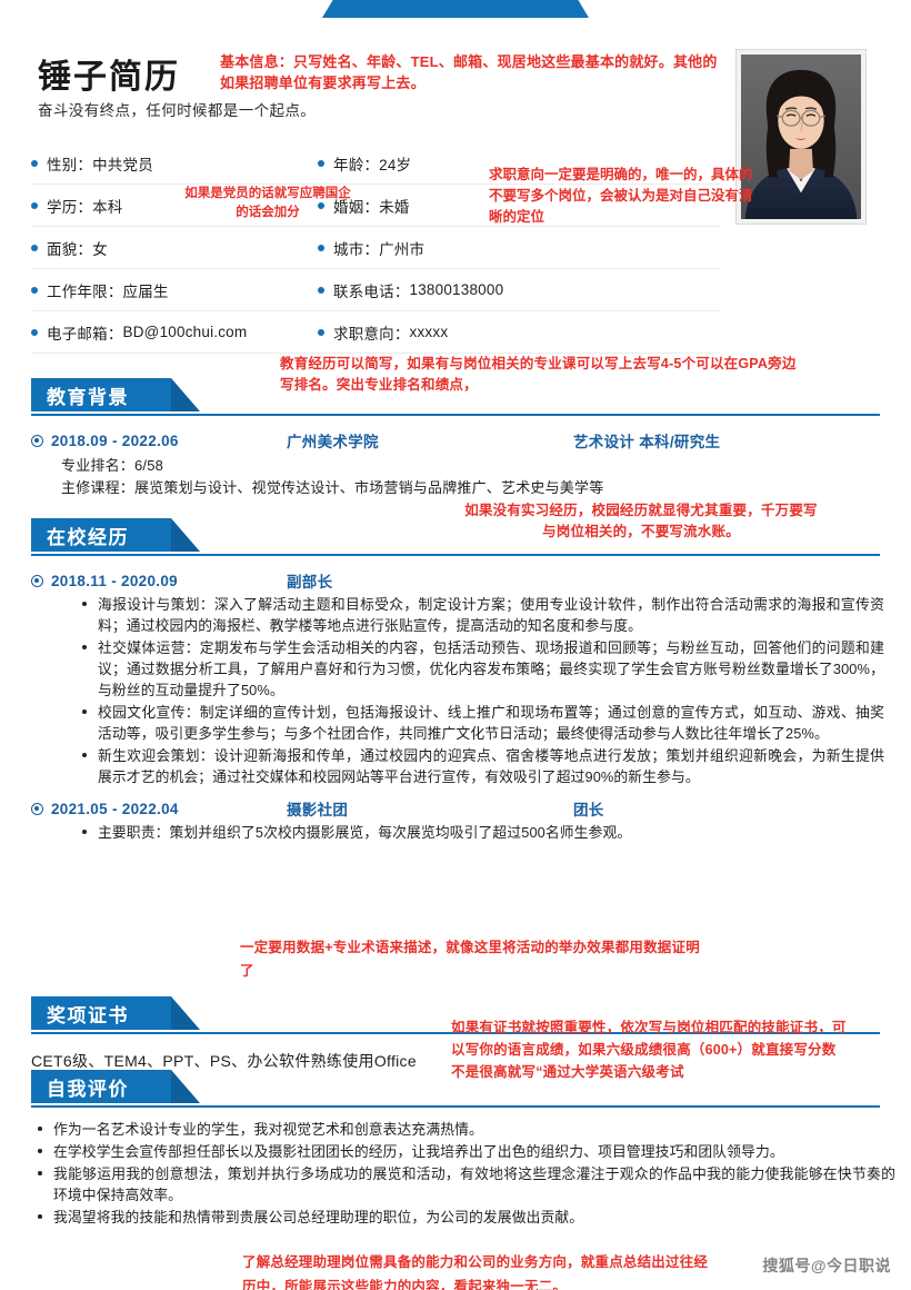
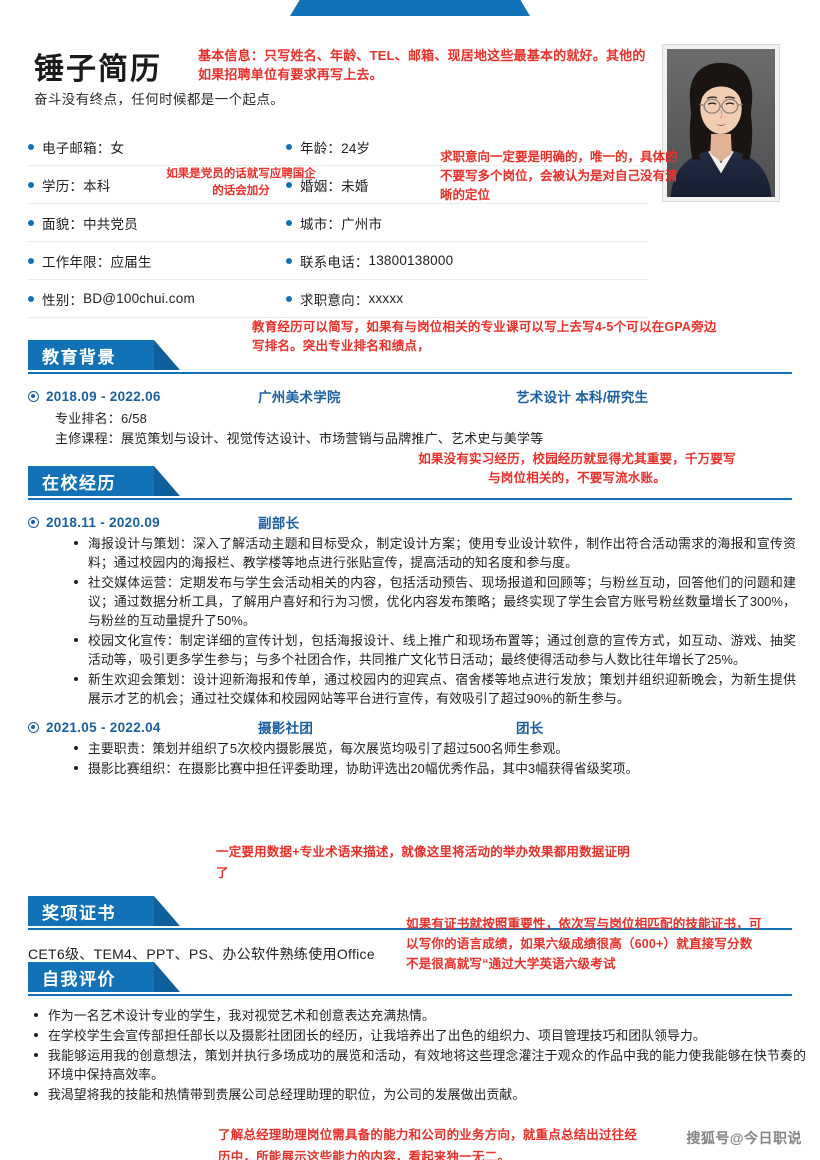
  锤子简历
  奋斗没有终点，任何时候都是一个起点。
  基本信息：只写姓名、年龄、TEL、邮箱、现居地这些最基本的就好。其他的如果招聘单位有要求再写上去。
- 性别
+ 电子邮箱
  ：
- 中共党员
+ 女
  年龄
  ：
  24岁
  学历
  ：
  本科
  婚姻
  ：
  未婚
  面貌
  ：
- 女
+ 中共党员
  城市
  ：
  广州市
  工作年限
  ：
  应届生
  联系电话
  ：
  13800138000
- 电子邮箱
+ 性别
  ：
  BD@100chui.com
  求职意向
  ：
  xxxxx
  如果是党员的话就写应聘国企的话会加分
  求职意向一定要是明确的，唯一的，具体的不要写多个岗位，会被认为是对自己没有清晰的定位
  教育背景
  教育经历可以简写，如果有与岗位相关的专业课可以写上去写4-5个可以在GPA旁边写排名。突出专业排名和绩点，
  2018.09 - 2022.06
  广州美术学院
  艺术设计 本科/研究生
  专业排名：6/58
  主修课程：展览策划与设计、视觉传达设计、市场营销与品牌推广、艺术史与美学等
  在校经历
  如果没有实习经历，校园经历就显得尤其重要，千万要写与岗位相关的，不要写流水账。
  2018.11 - 2020.09
  副部长
  海报设计与策划：深入了解活动主题和目标受众，制定设计方案；使用专业设计软件，制作出符合活动需求的海报和宣传资料；通过校园内的海报栏、教学楼等地点进行张贴宣传，提高活动的知名度和参与度。
  社交媒体运营：定期发布与学生会活动相关的内容，包括活动预告、现场报道和回顾等；与粉丝互动，回答他们的问题和建议；通过数据分析工具，了解用户喜好和行为习惯，优化内容发布策略；最终实现了学生会官方账号粉丝数量增长了300%，与粉丝的互动量提升了50%。
  校园文化宣传：制定详细的宣传计划，包括海报设计、线上推广和现场布置等；通过创意的宣传方式，如互动、游戏、抽奖活动等，吸引更多学生参与；与多个社团合作，共同推广文化节日活动；最终使得活动参与人数比往年增长了25%。
  新生欢迎会策划：设计迎新海报和传单，通过校园内的迎宾点、宿舍楼等地点进行发放；策划并组织迎新晚会，为新生提供展示才艺的机会；通过社交媒体和校园网站等平台进行宣传，有效吸引了超过90%的新生参与。
  2021.05 - 2022.04
  摄影社团
  团长
  主要职责：策划并组织了5次校内摄影展览，每次展览均吸引了超过500名师生参观。
+ 摄影比赛组织：在摄影比赛中担任评委助理，协助评选出20幅优秀作品，其中3幅获得省级奖项。
  一定要用数据+专业术语来描述，就像这里将活动的举办效果都用数据证明了
  奖项证书
  CET6级、TEM4、PPT、PS、办公软件熟练使用Office
  如果有证书就按照重要性，依次写与岗位相匹配的技能证书，可以写你的语言成绩，如果六级成绩很高（600+）就直接写分数不是很高就写“通过大学英语六级考试
  自我评价
  作为一名艺术设计专业的学生，我对视觉艺术和创意表达充满热情。
  在学校学生会宣传部担任部长以及摄影社团团长的经历，让我培养出了出色的组织力、项目管理技巧和团队领导力。
  我能够运用我的创意想法，策划并执行多场成功的展览和活动，有效地将这些理念灌注于观众的作品中我的能力使我能够在快节奏的环境中保持高效率。
  我渴望将我的技能和热情带到贵展公司总经理助理的职位，为公司的发展做出贡献。
  了解总经理助理岗位需具备的能力和公司的业务方向，就重点总结出过往经历中，所能展示这些能力的内容，看起来独一无二。
  搜狐号@今日职说
